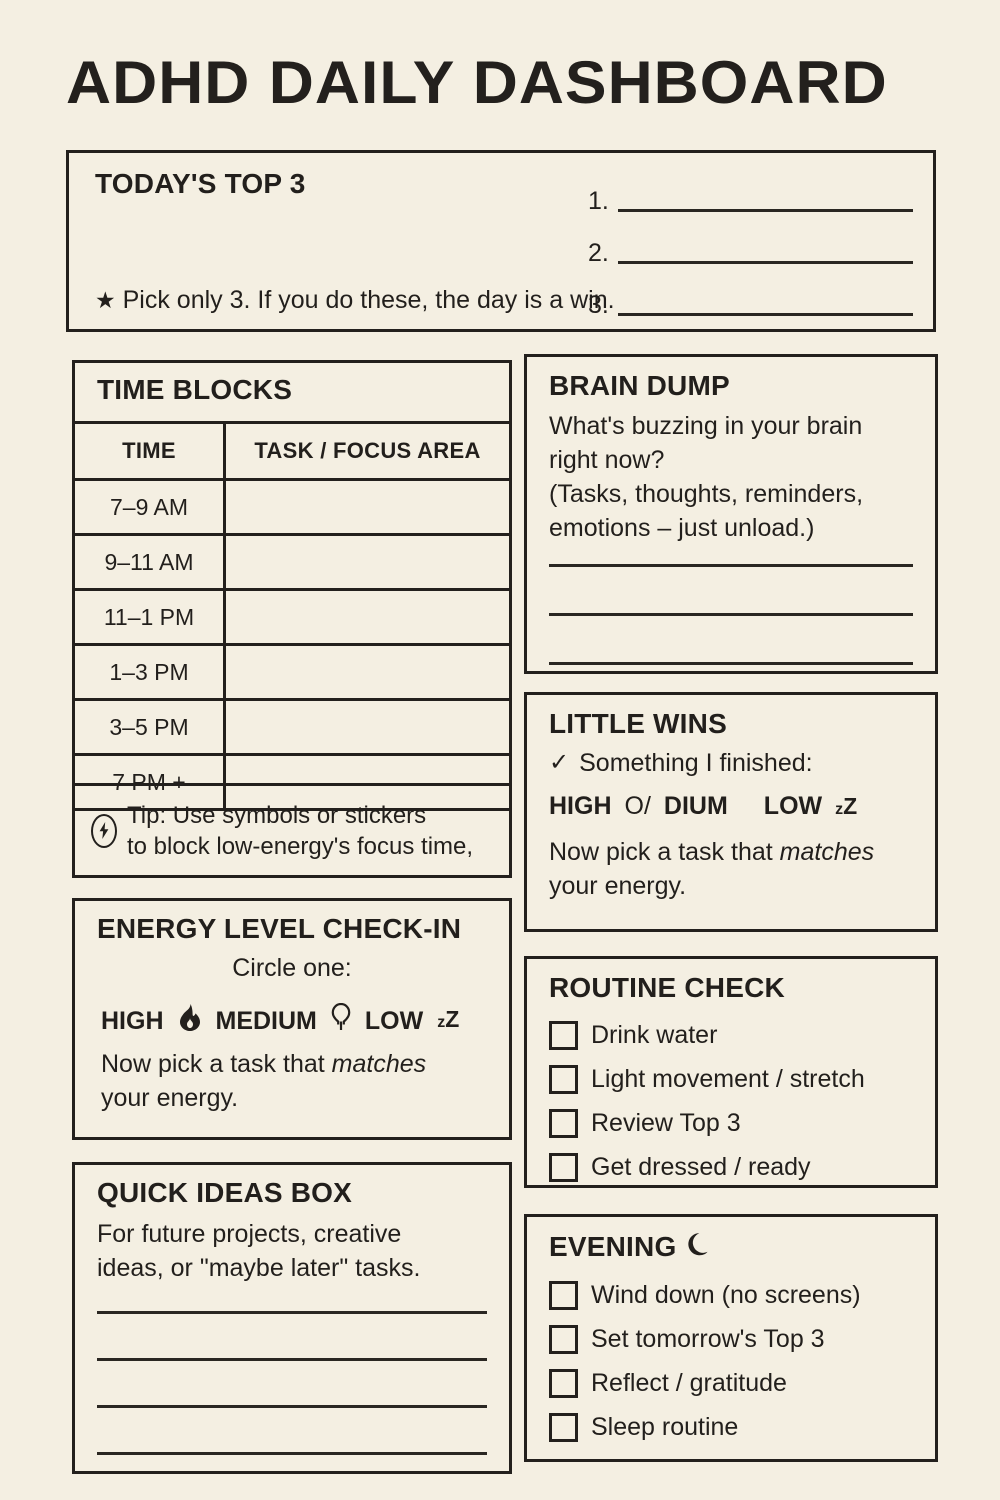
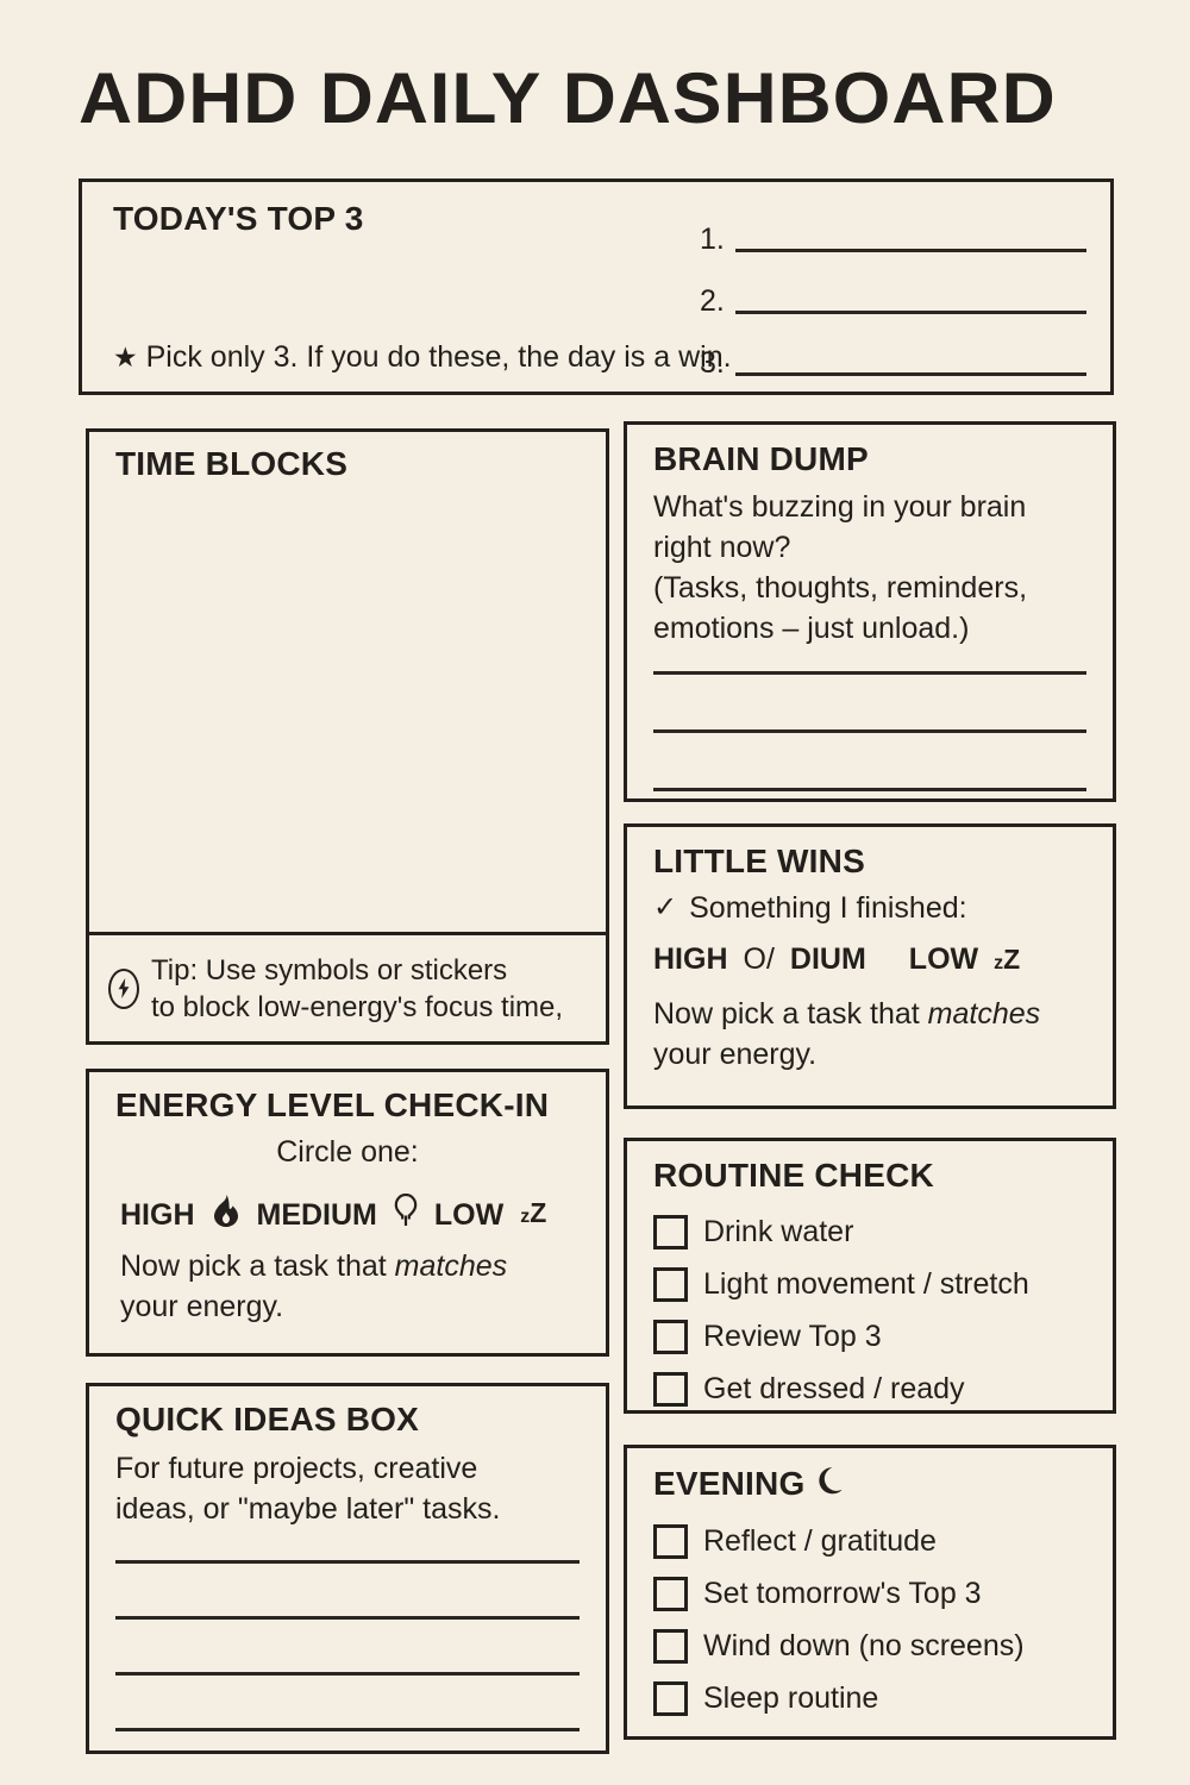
  ADHD DAILY DASHBOARD
  TODAY'S TOP 3
  1.
  2.
  3.
  ★
  Pick only 3. If you do these, the day is a win.
  TIME BLOCKS
- TIME	TASK / FOCUS AREA
- 7–9 AM
- 9–11 AM
- 11–1 PM
- 1–3 PM
- 3–5 PM
- 7 PM +
  Tip: Use symbols or stickers
  to block low-energy's focus time,
  BRAIN DUMP
  What's buzzing in your brain
  right now?
  (Tasks, thoughts, reminders,
  emotions – just unload.)
  LITTLE WINS
  ✓
  Something I finished:
  HIGH
  O/
  DIUM
  LOW
  zZ
  Now pick a task that matches
  your energy.
  ENERGY LEVEL CHECK-IN
  Circle one:
  HIGH
  MEDIUM
  LOW
  zZ
  Now pick a task that matches
  your energy.
  ROUTINE CHECK
  Drink water
  Light movement / stretch
  Review Top 3
  Get dressed / ready
  QUICK IDEAS BOX
  For future projects, creative
  ideas, or "maybe later" tasks.
  EVENING
- Wind down (no screens)
+ Reflect / gratitude
  Set tomorrow's Top 3
- Reflect / gratitude
+ Wind down (no screens)
  Sleep routine
